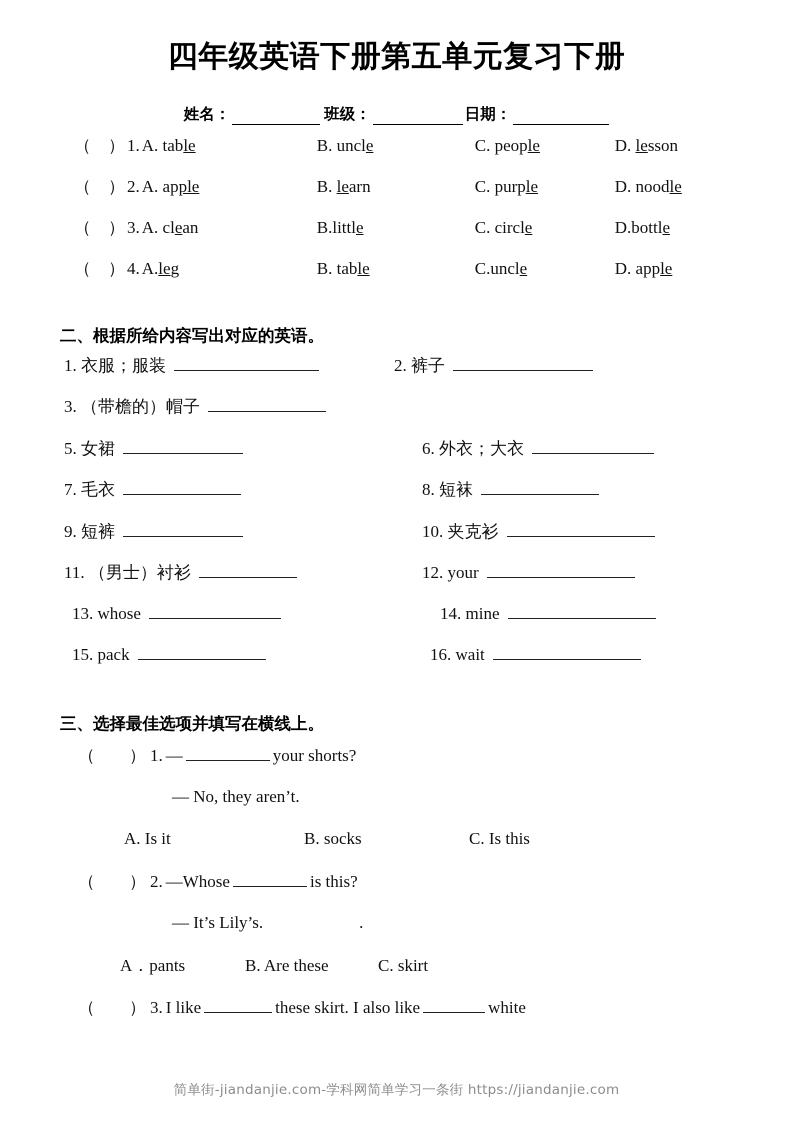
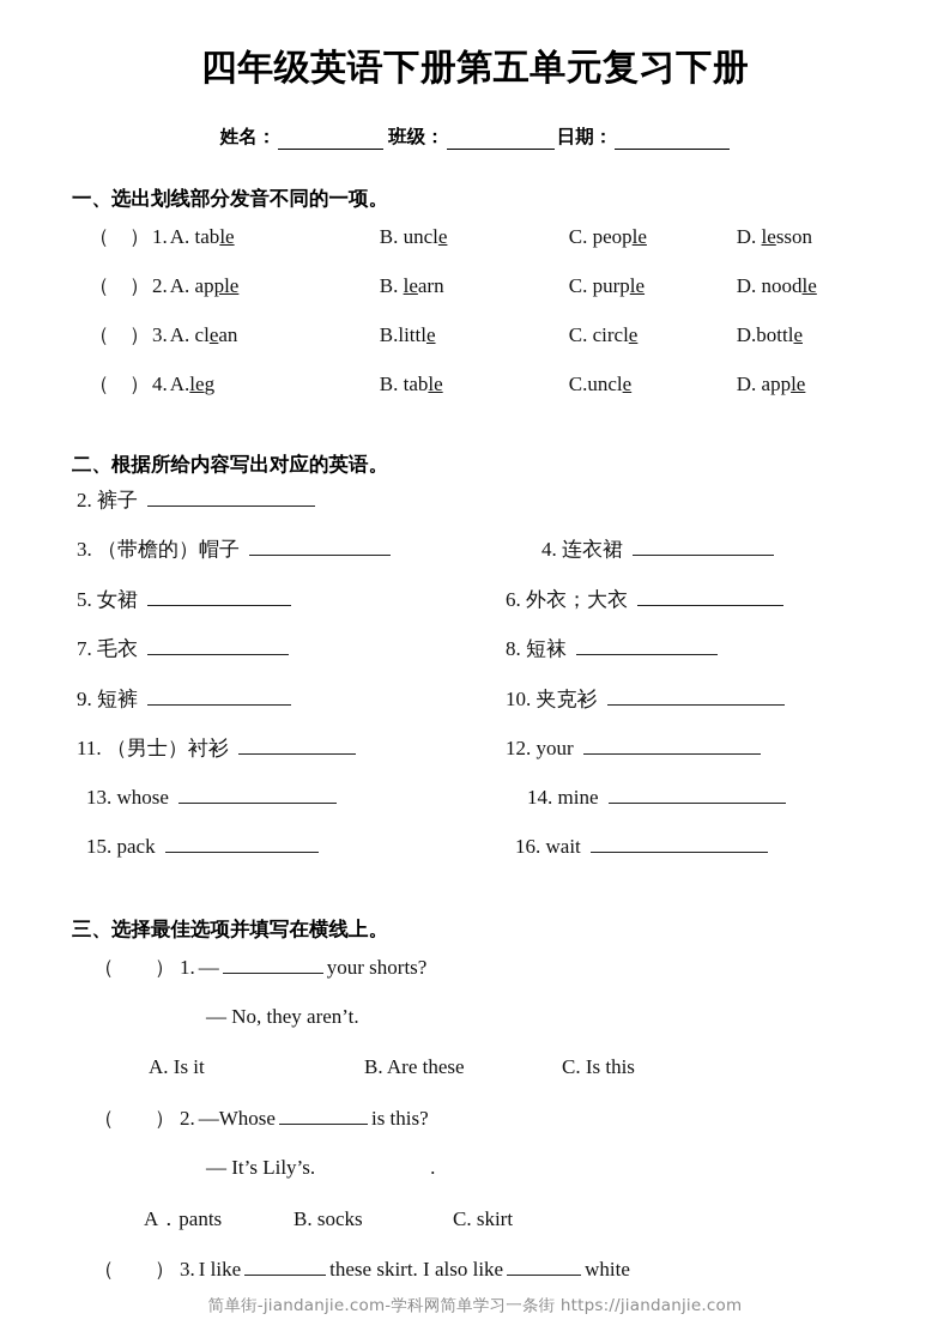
  四年级英语下册第五单元复习下册
  姓名：
  班级：
  日期：
+ 一、选出划线部分发音不同的一项。
  （ ）
  1.
  A. table
  B. uncle
  C. people
  D. lesson
  （ ）
  2.
  A. apple
  B. learn
  C. purple
  D. noodle
  （ ）
  3.
  A. clean
  B.little
  C. circle
  D.bottle
  （ ）
  4.
  A.leg
  B. table
  C.uncle
  D. apple
  二、根据所给内容写出对应的英语。
- 1. 衣服；服装
  2. 裤子
  3. （带檐的）帽子
+ 4. 连衣裙
  5. 女裙
  6. 外衣；大衣
  7. 毛衣
  8. 短袜
  9. 短裤
  10. 夹克衫
  11. （男士）衬衫
  12. your
  13. whose
  14. mine
  15. pack
  16. wait
  三、选择最佳选项并填写在横线上。
  （ ）
  1.
  —
  your shorts?
  — No, they aren’t.
  A. Is it
- B. socks
+ B. Are these
  C. Is this
  （ ）
  2.
  —Whose
  is this?
  — It’s Lily’s.
  .
  A．pants
- B. Are these
+ B. socks
  C. skirt
  （ ）
  3.
  I like
  these skirt. I also like
  white
  简单街-jiandanjie.com-学科网简单学习一条街 https://jiandanjie.com
